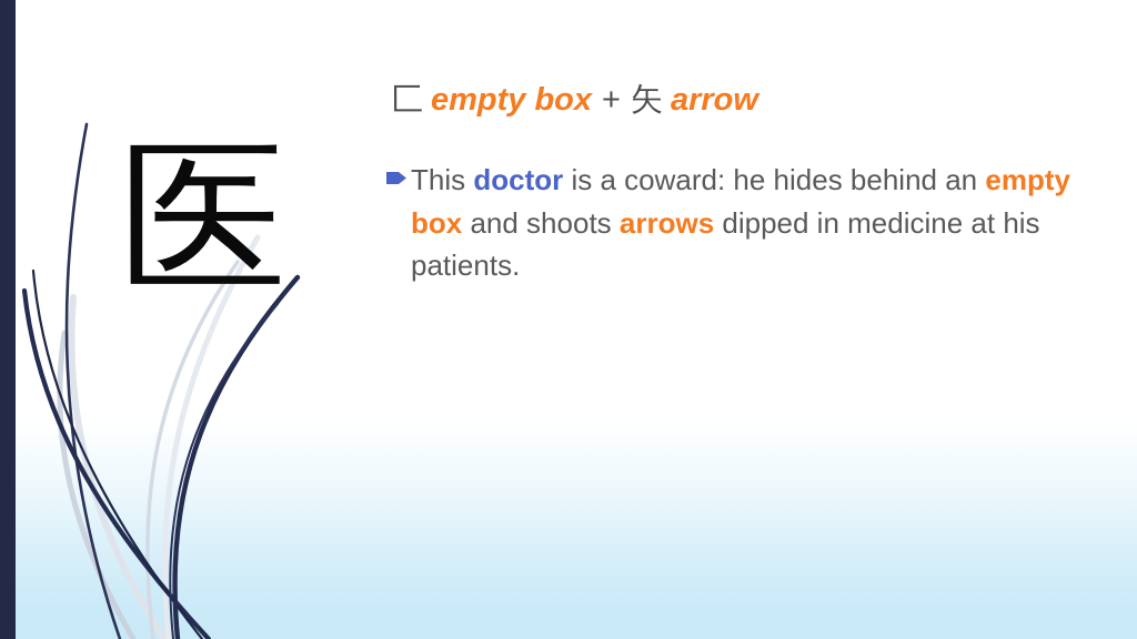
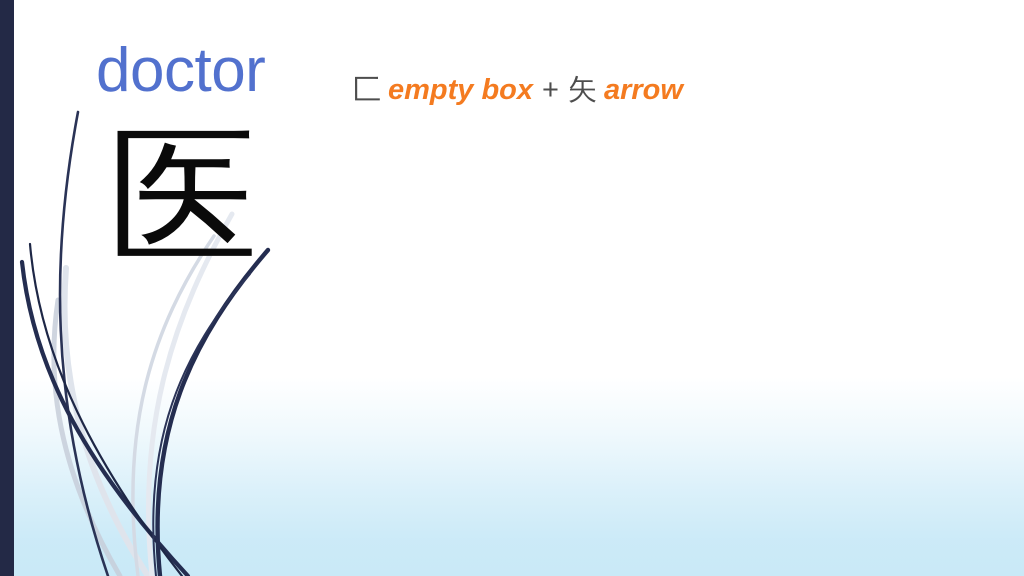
+ doctor
  匚 empty box + 矢 arrow
  医
- This doctor is a coward: he hides behind an empty box and shoots arrows dipped in medicine at his patients.
